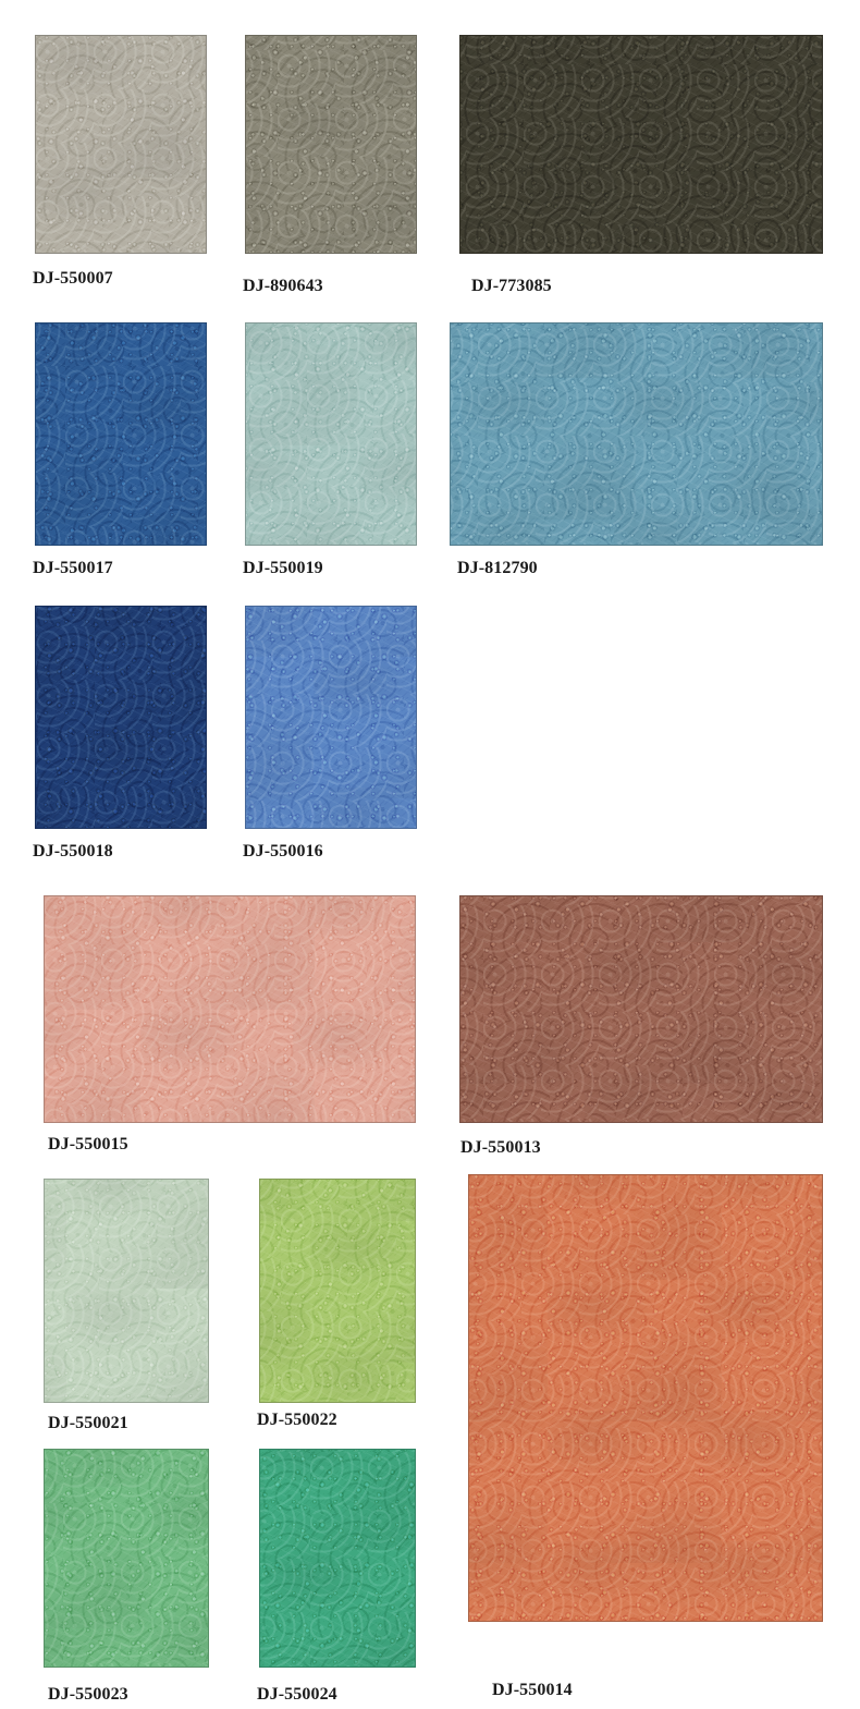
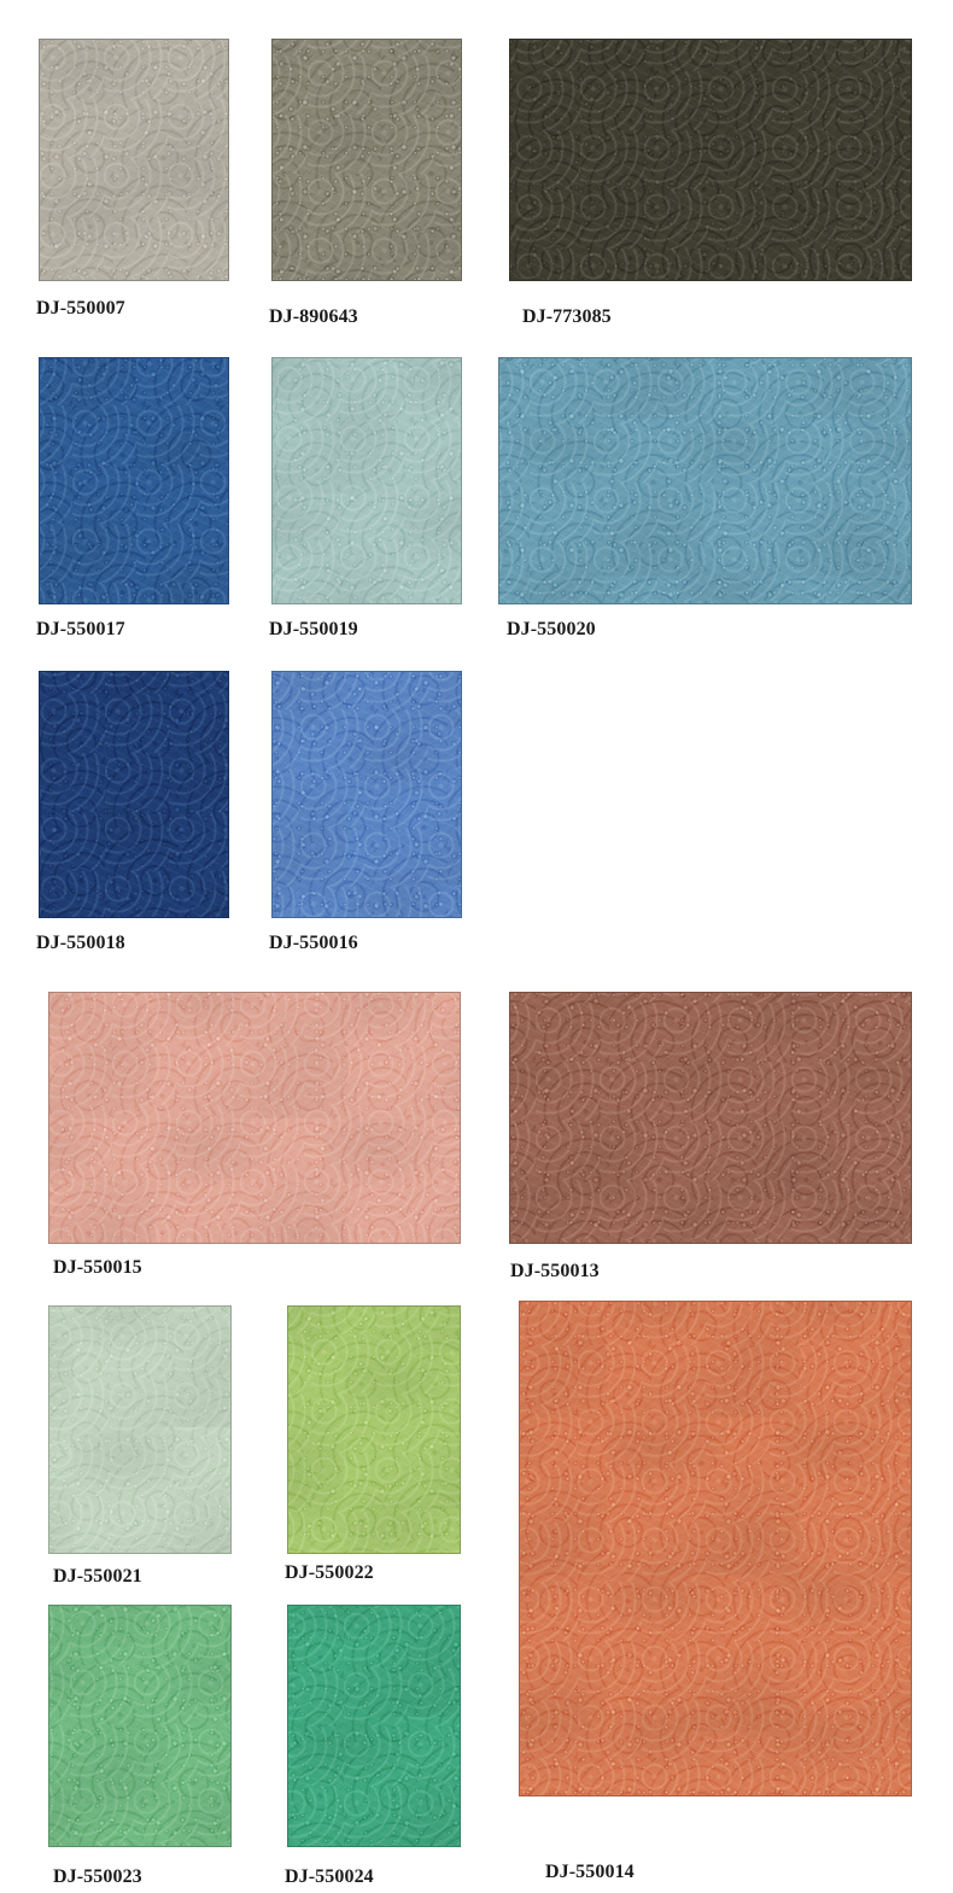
  DJ-550007
  DJ-890643
  DJ-773085
  DJ-550017
  DJ-550019
- DJ-812790
+ DJ-550020
  DJ-550018
  DJ-550016
  DJ-550015
  DJ-550013
  DJ-550021
  DJ-550022
  DJ-550014
  DJ-550023
  DJ-550024
